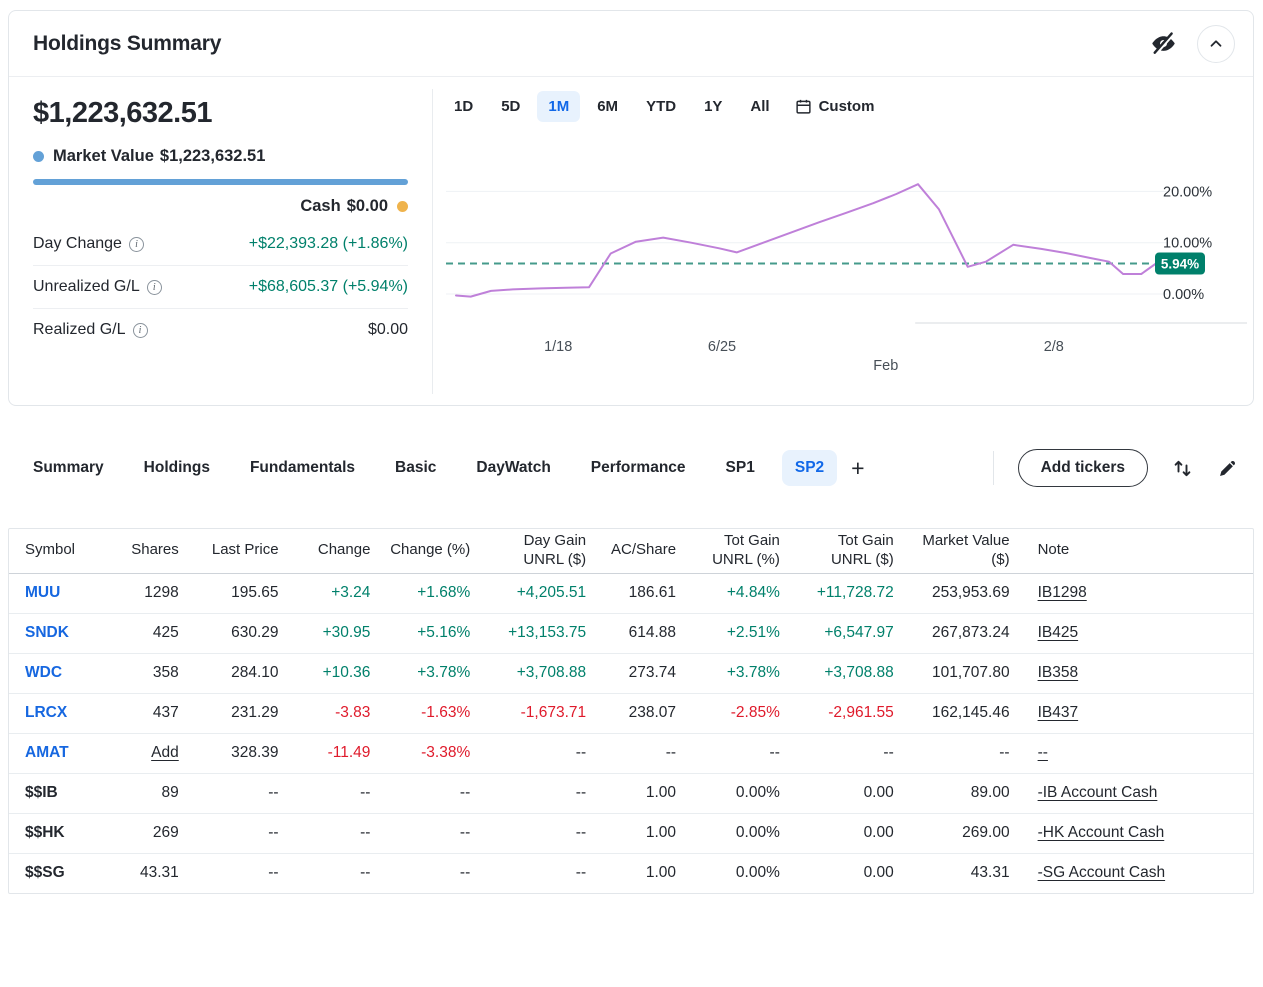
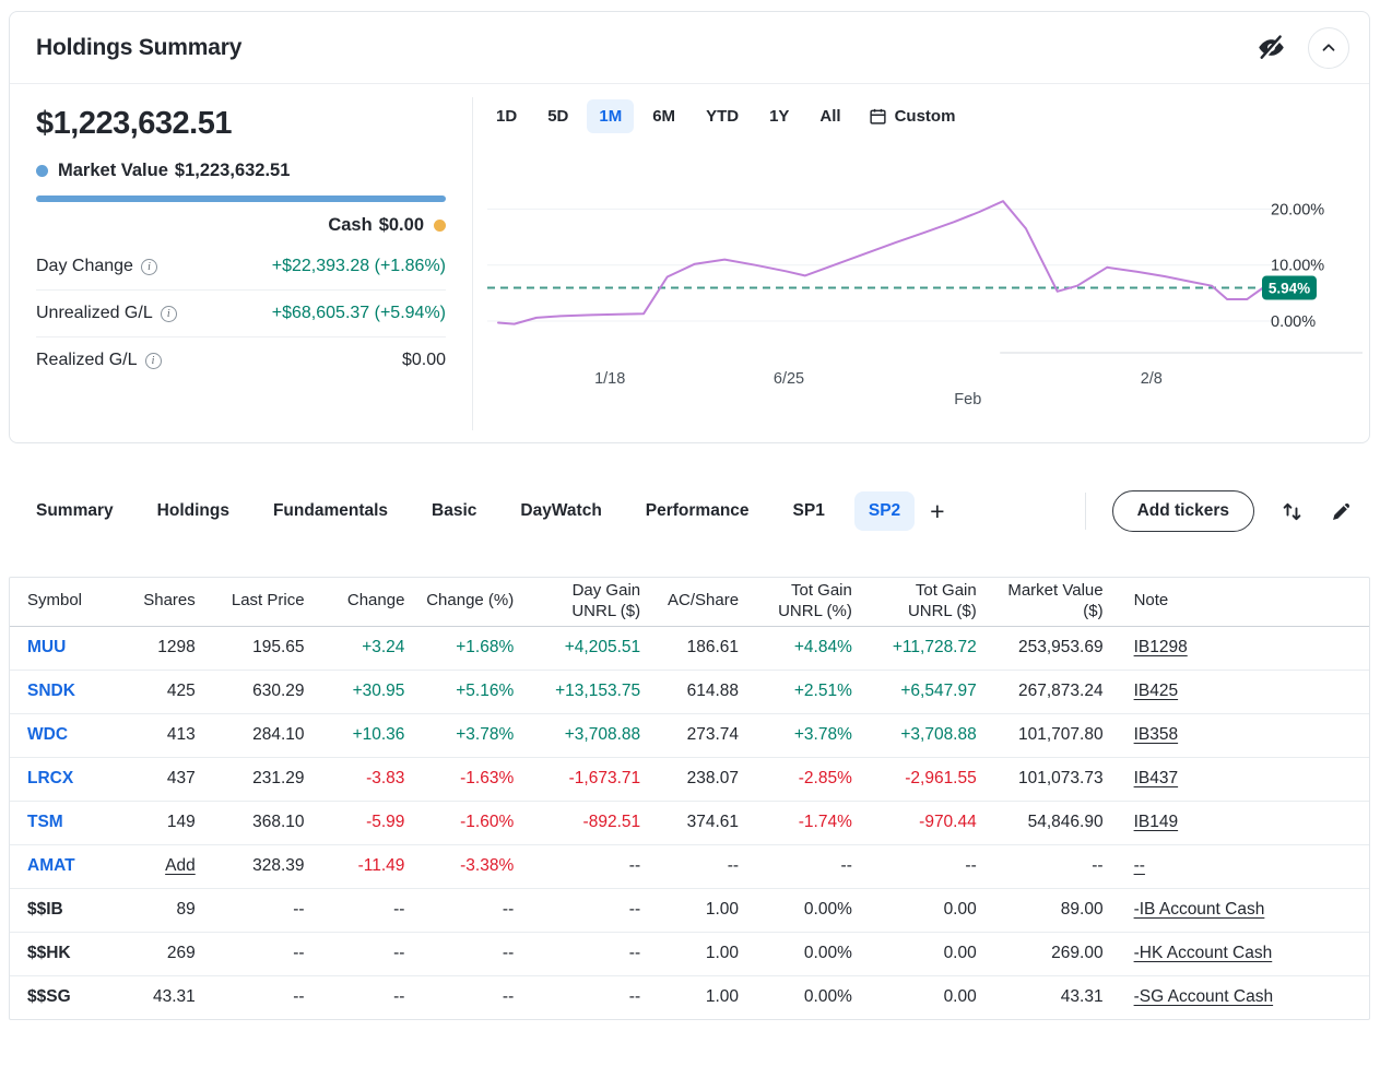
  Holdings Summary
  $1,223,632.51
  Market Value
  $1,223,632.51
  Cash
  $0.00
  Day Change
  i
  +$22,393.28 (+1.86%)
  Unrealized G/L
  i
  +$68,605.37 (+5.94%)
  Realized G/L
  i
  $0.00
  1D
  5D
  1M
  6M
  YTD
  1Y
  All
  Custom
  20.00%
  10.00%
  0.00%
  1/18
  6/25
  2/8
  Feb
  5.94%
  Summary
  Holdings
  Fundamentals
  Basic
  DayWatch
  Performance
  SP1
  SP2
  +
  Add tickers
  Symbol	Shares	Last Price	Change	Change (%)	Day GainUNRL ($)	AC/Share	Tot GainUNRL (%)	Tot GainUNRL ($)	Market Value($)	Note
  MUU	1298	195.65	+3.24	+1.68%	+4,205.51	186.61	+4.84%	+11,728.72	253,953.69	IB1298
  SNDK	425	630.29	+30.95	+5.16%	+13,153.75	614.88	+2.51%	+6,547.97	267,873.24	IB425
- WDC	358	284.10	+10.36	+3.78%	+3,708.88	273.74	+3.78%	+3,708.88	101,707.80	IB358
+ WDC	413	284.10	+10.36	+3.78%	+3,708.88	273.74	+3.78%	+3,708.88	101,707.80	IB358
- LRCX	437	231.29	-3.83	-1.63%	-1,673.71	238.07	-2.85%	-2,961.55	162,145.46	IB437
+ LRCX	437	231.29	-3.83	-1.63%	-1,673.71	238.07	-2.85%	-2,961.55	101,073.73	IB437
+ TSM	149	368.10	-5.99	-1.60%	-892.51	374.61	-1.74%	-970.44	54,846.90	IB149
  AMAT	Add	328.39	-11.49	-3.38%	--	--	--	--	--	--
  $$IB	89	--	--	--	--	1.00	0.00%	0.00	89.00	-IB Account Cash
  $$HK	269	--	--	--	--	1.00	0.00%	0.00	269.00	-HK Account Cash
  $$SG	43.31	--	--	--	--	1.00	0.00%	0.00	43.31	-SG Account Cash
